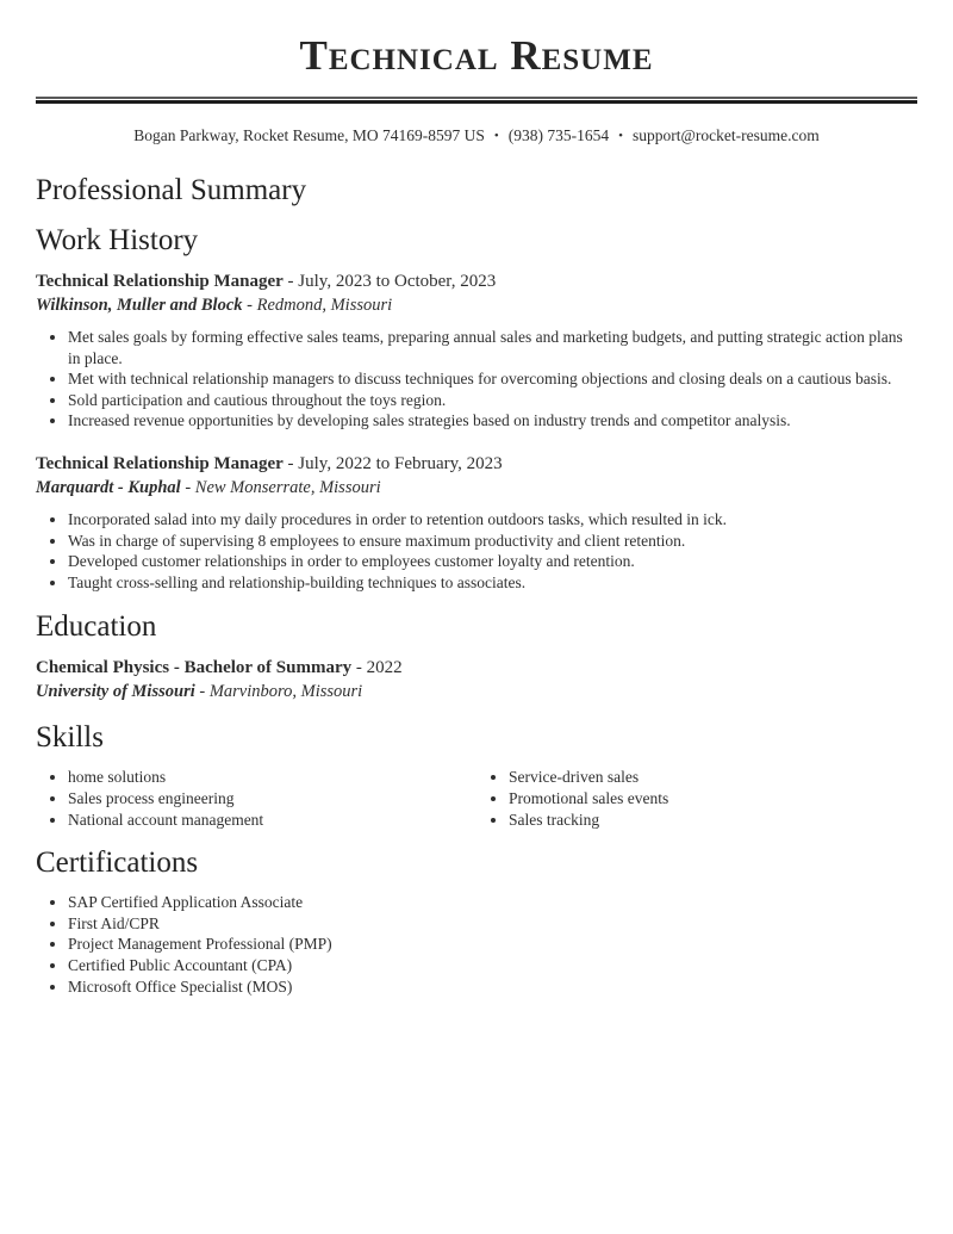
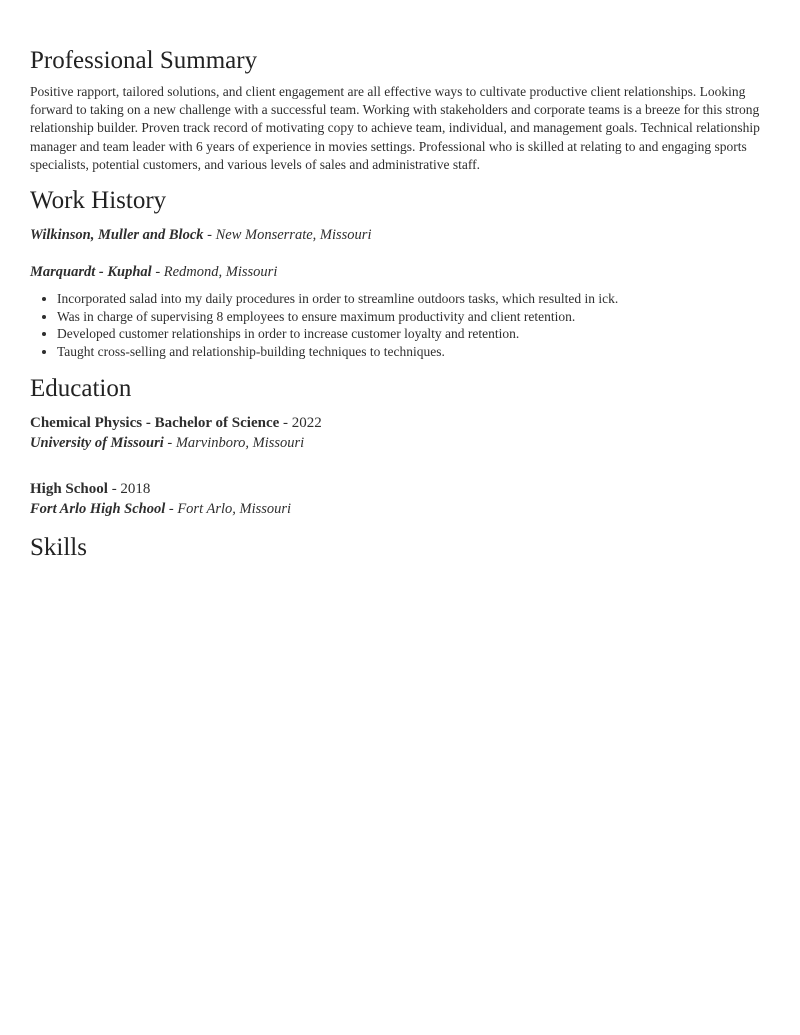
- Technical Resume
- Bogan Parkway, Rocket Resume, MO 74169-8597 US • (938) 735-1654 • support@rocket-resume.com
  Professional Summary
+ Positive rapport, tailored solutions, and client engagement are all effective ways to cultivate productive client relationships. Looking forward to taking on a new challenge with a successful team. Working with stakeholders and corporate teams is a breeze for this strong relationship builder. Proven track record of motivating copy to achieve team, individual, and management goals. Technical relationship manager and team leader with 6 years of experience in movies settings. Professional who is skilled at relating to and engaging sports specialists, potential customers, and various levels of sales and administrative staff.
  Work History
- Technical Relationship Manager - July, 2023 to October, 2023
- Wilkinson, Muller and Block - Redmond, Missouri
+ Wilkinson, Muller and Block - New Monserrate, Missouri
- Met sales goals by forming effective sales teams, preparing annual sales and marketing budgets, and putting strategic action plans in place.
- Met with technical relationship managers to discuss techniques for overcoming objections and closing deals on a cautious basis.
- Sold participation and cautious throughout the toys region.
- Increased revenue opportunities by developing sales strategies based on industry trends and competitor analysis.
- Technical Relationship Manager - July, 2022 to February, 2023
- Marquardt - Kuphal - New Monserrate, Missouri
+ Marquardt - Kuphal - Redmond, Missouri
- Incorporated salad into my daily procedures in order to retention outdoors tasks, which resulted in ick.
+ Incorporated salad into my daily procedures in order to streamline outdoors tasks, which resulted in ick.
  Was in charge of supervising 8 employees to ensure maximum productivity and client retention.
- Developed customer relationships in order to employees customer loyalty and retention.
+ Developed customer relationships in order to increase customer loyalty and retention.
- Taught cross-selling and relationship-building techniques to associates.
+ Taught cross-selling and relationship-building techniques to techniques.
  Education
- Chemical Physics - Bachelor of Summary - 2022
+ Chemical Physics - Bachelor of Science - 2022
  University of Missouri - Marvinboro, Missouri
+ High School - 2018
+ Fort Arlo High School - Fort Arlo, Missouri
  Skills
- home solutions
- Sales process engineering
- National account management
- Service-driven sales
- Promotional sales events
- Sales tracking
- Certifications
- SAP Certified Application Associate
- First Aid/CPR
- Project Management Professional (PMP)
- Certified Public Accountant (CPA)
- Microsoft Office Specialist (MOS)
